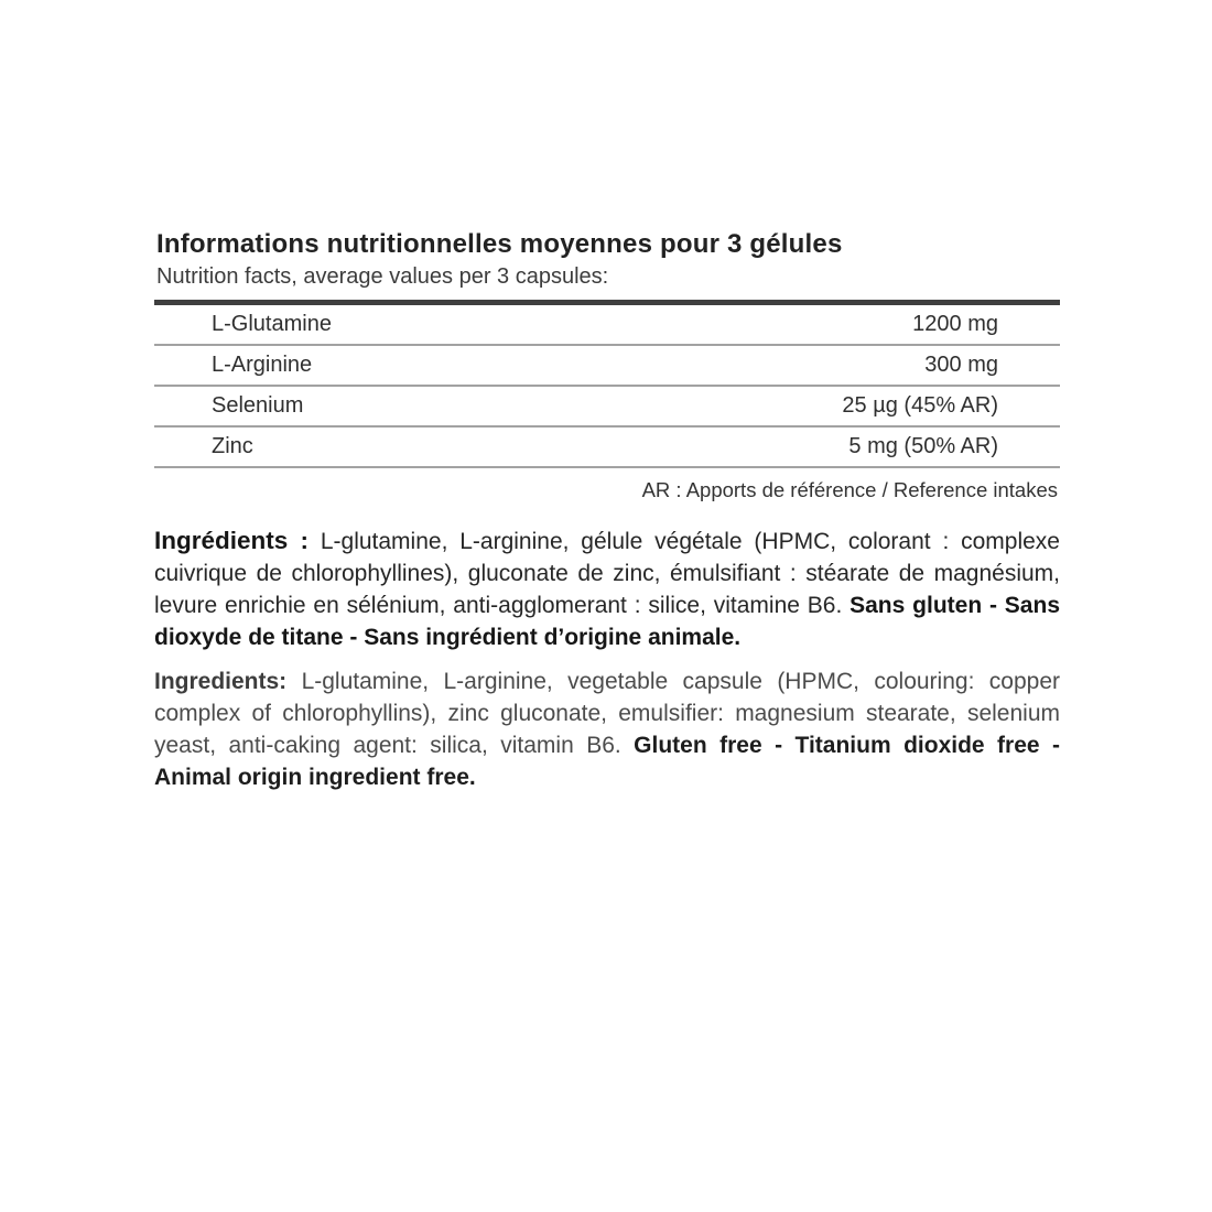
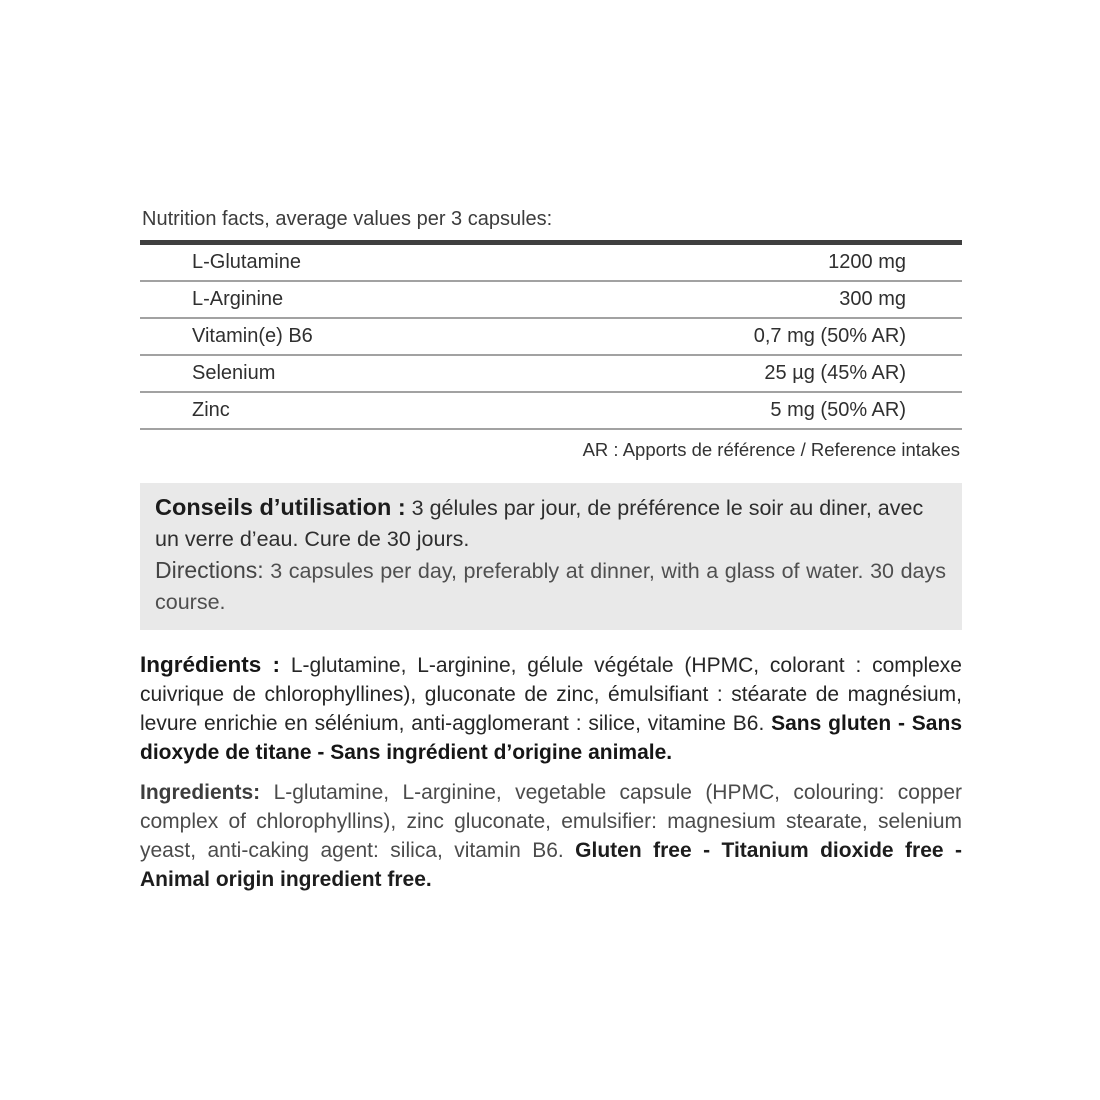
- Informations nutritionnelles moyennes pour 3 gélules
  Nutrition facts, average values per 3 capsules:
  L-Glutamine	1200 mg
  L-Arginine	300 mg
+ Vitamin(e) B6	0,7 mg (50% AR)
  Selenium	25 µg (45% AR)
  Zinc	5 mg (50% AR)
  AR : Apports de référence / Reference intakes
+ Conseils d’utilisation : 3 gélules par jour, de préférence le soir au diner, avec un verre d’eau. Cure de 30 jours.
+ Directions: 3 capsules per day, preferably at dinner, with a glass of water. 30 days course.
  Ingrédients : L-glutamine, L-arginine, gélule végétale (HPMC, colorant : complexe cuivrique de chlorophyllines), gluconate de zinc, émulsifiant : stéarate de magnésium, levure enrichie en sélénium, anti-agglomerant : silice, vitamine B6. Sans gluten - Sans dioxyde de titane - Sans ingrédient d’origine animale.
  Ingredients: L-glutamine, L-arginine, vegetable capsule (HPMC, colouring: copper complex of chlorophyllins), zinc gluconate, emulsifier: magnesium stearate, selenium yeast, anti-caking agent: silica, vitamin B6. Gluten free - Titanium dioxide free - Animal origin ingredient free.
